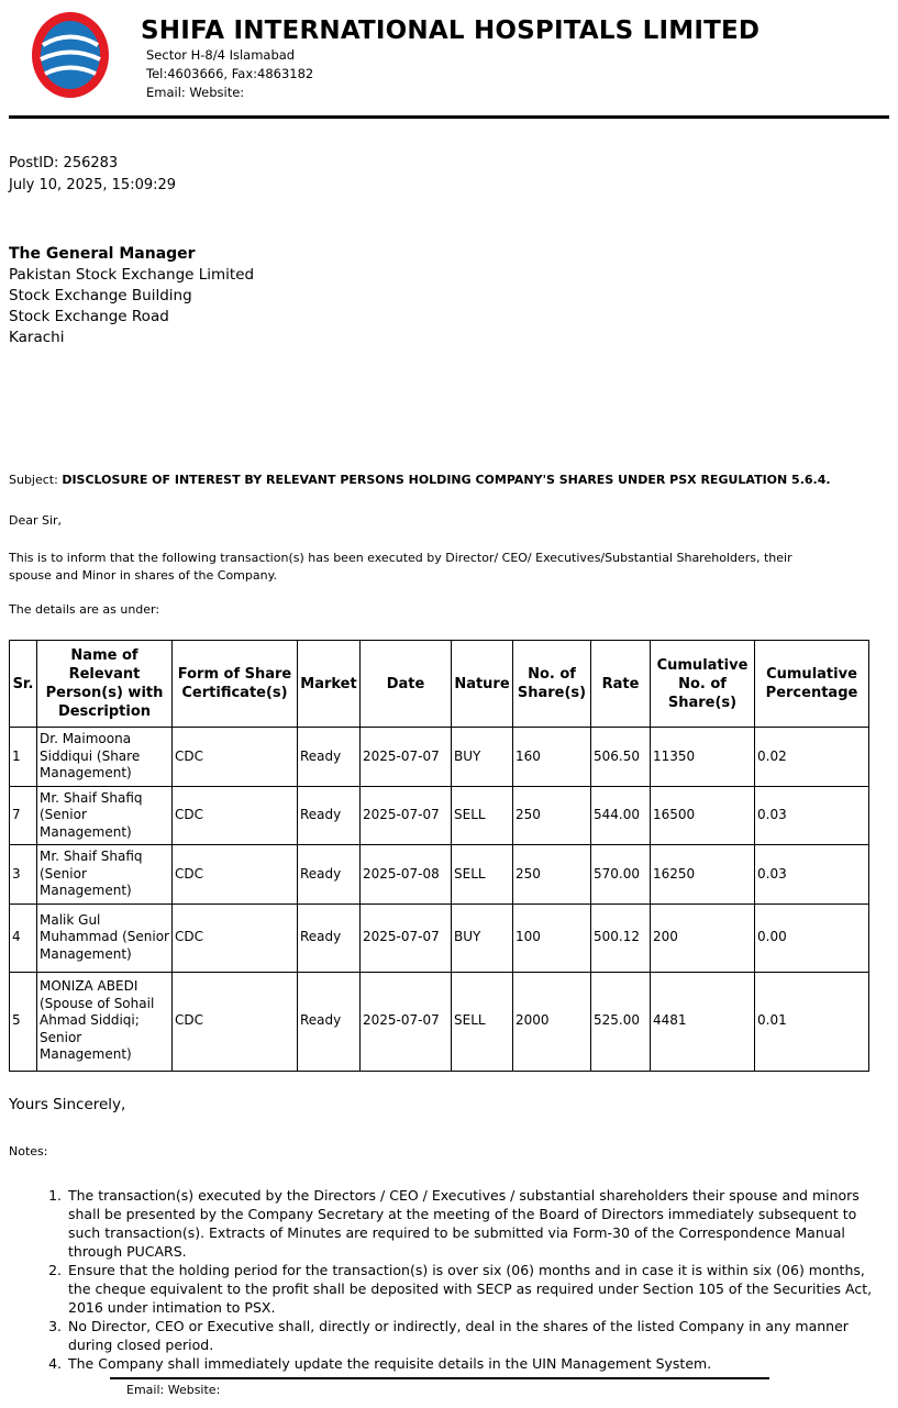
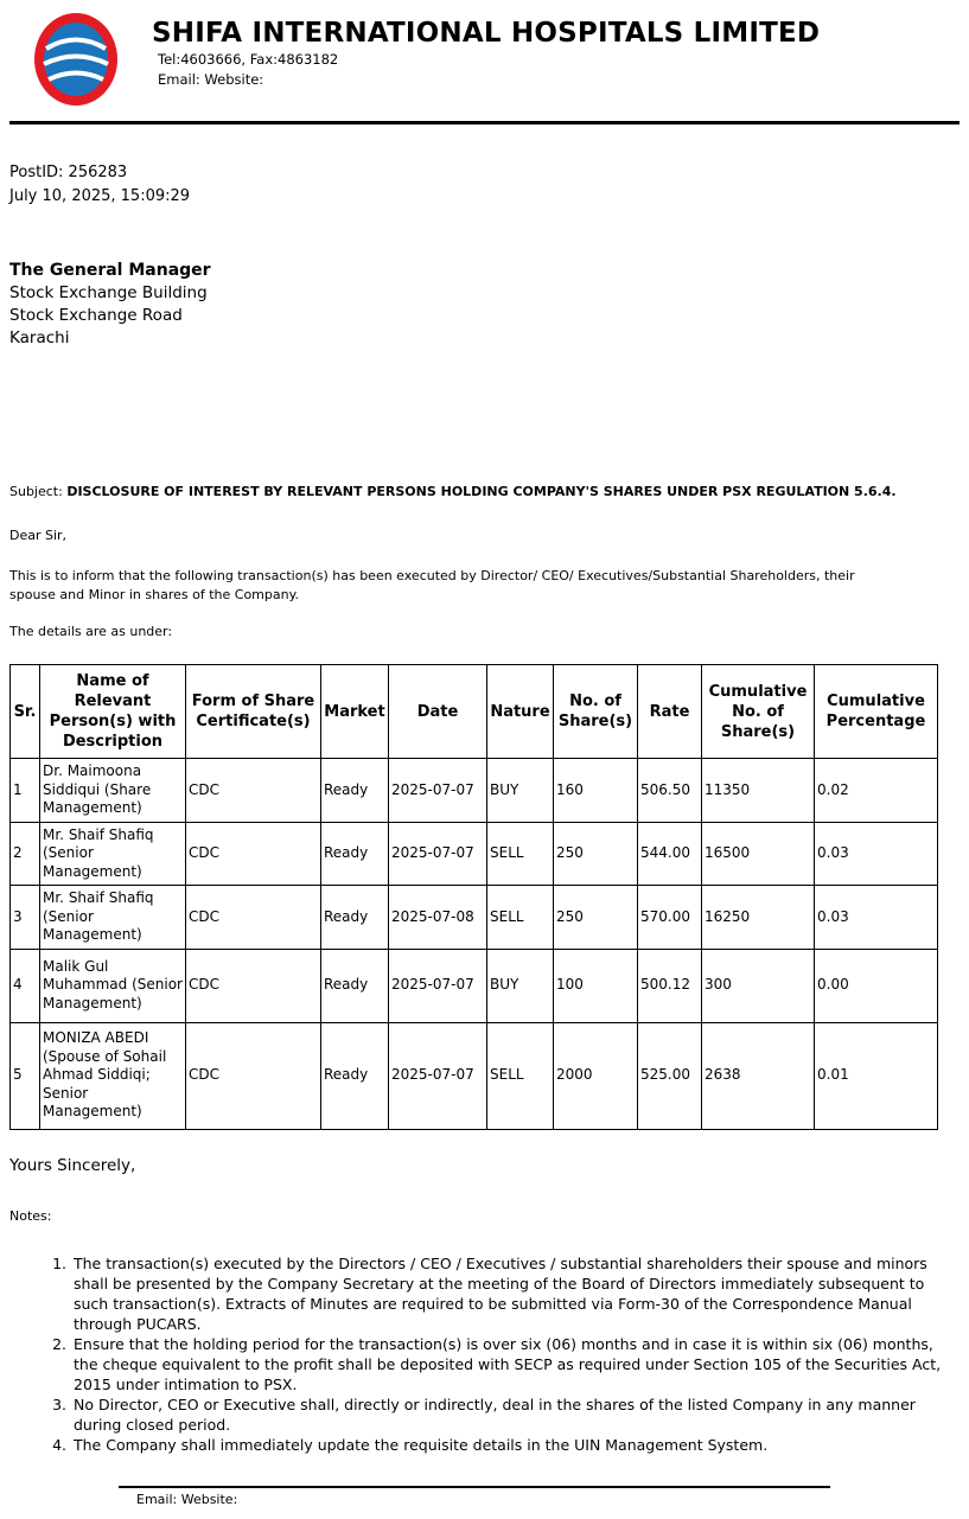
  SHIFA INTERNATIONAL HOSPITALS LIMITED
- Sector H-8/4 Islamabad
  Tel:4603666, Fax:4863182
  Email: Website:
  PostID: 256283
  July 10, 2025, 15:09:29
  The General Manager
- Pakistan Stock Exchange Limited
  Stock Exchange Building
  Stock Exchange Road
  Karachi
  Subject: DISCLOSURE OF INTEREST BY RELEVANT PERSONS HOLDING COMPANY'S SHARES UNDER PSX REGULATION 5.6.4.
  Dear Sir,
  This is to inform that the following transaction(s) has been executed by Director/ CEO/ Executives/Substantial Shareholders, their spouse and Minor in shares of the Company.
  The details are as under:
  Sr.	Name of Relevant Person(s) with Description	Form of Share Certificate(s)	Market	Date	Nature	No. of Share(s)	Rate	Cumulative No. of Share(s)	Cumulative Percentage
  1	Dr. Maimoona Siddiqui (Share Management)	CDC	Ready	2025-07-07	BUY	160	506.50	11350	0.02
- 7	Mr. Shaif Shafiq (Senior Management)	CDC	Ready	2025-07-07	SELL	250	544.00	16500	0.03
+ 2	Mr. Shaif Shafiq (Senior Management)	CDC	Ready	2025-07-07	SELL	250	544.00	16500	0.03
  3	Mr. Shaif Shafiq (Senior Management)	CDC	Ready	2025-07-08	SELL	250	570.00	16250	0.03
- 4	Malik Gul Muhammad (Senior Management)	CDC	Ready	2025-07-07	BUY	100	500.12	200	0.00
+ 4	Malik Gul Muhammad (Senior Management)	CDC	Ready	2025-07-07	BUY	100	500.12	300	0.00
- 5	MONIZA ABEDI (Spouse of Sohail Ahmad Siddiqi; Senior Management)	CDC	Ready	2025-07-07	SELL	2000	525.00	4481	0.01
+ 5	MONIZA ABEDI (Spouse of Sohail Ahmad Siddiqi; Senior Management)	CDC	Ready	2025-07-07	SELL	2000	525.00	2638	0.01
  Yours Sincerely,
  Notes:
  The transaction(s) executed by the Directors / CEO / Executives / substantial shareholders their spouse and minors shall be presented by the Company Secretary at the meeting of the Board of Directors immediately subsequent to such transaction(s). Extracts of Minutes are required to be submitted via Form-30 of the Correspondence Manual through PUCARS.
- Ensure that the holding period for the transaction(s) is over six (06) months and in case it is within six (06) months, the cheque equivalent to the profit shall be deposited with SECP as required under Section 105 of the Securities Act, 2016 under intimation to PSX.
+ Ensure that the holding period for the transaction(s) is over six (06) months and in case it is within six (06) months, the cheque equivalent to the profit shall be deposited with SECP as required under Section 105 of the Securities Act, 2015 under intimation to PSX.
  No Director, CEO or Executive shall, directly or indirectly, deal in the shares of the listed Company in any manner during closed period.
  The Company shall immediately update the requisite details in the UIN Management System.
  Email: Website:
